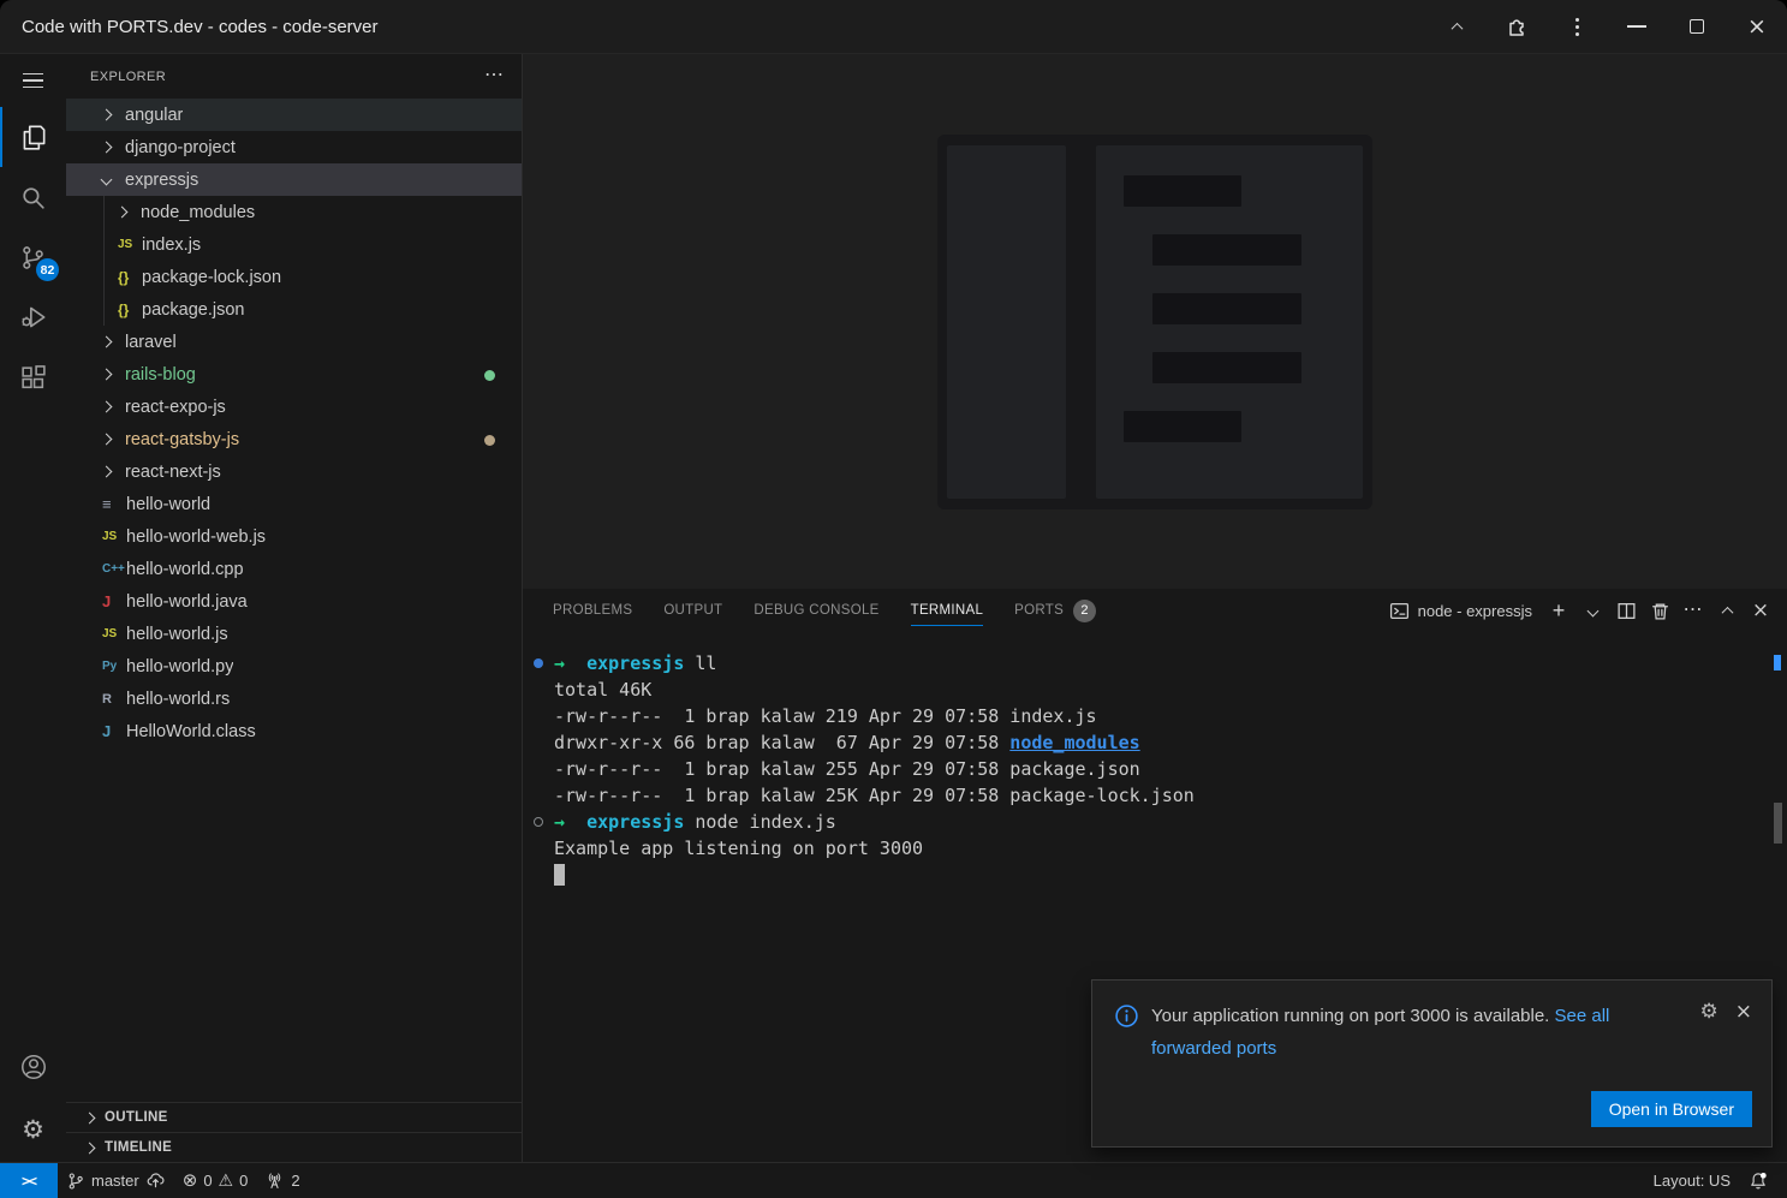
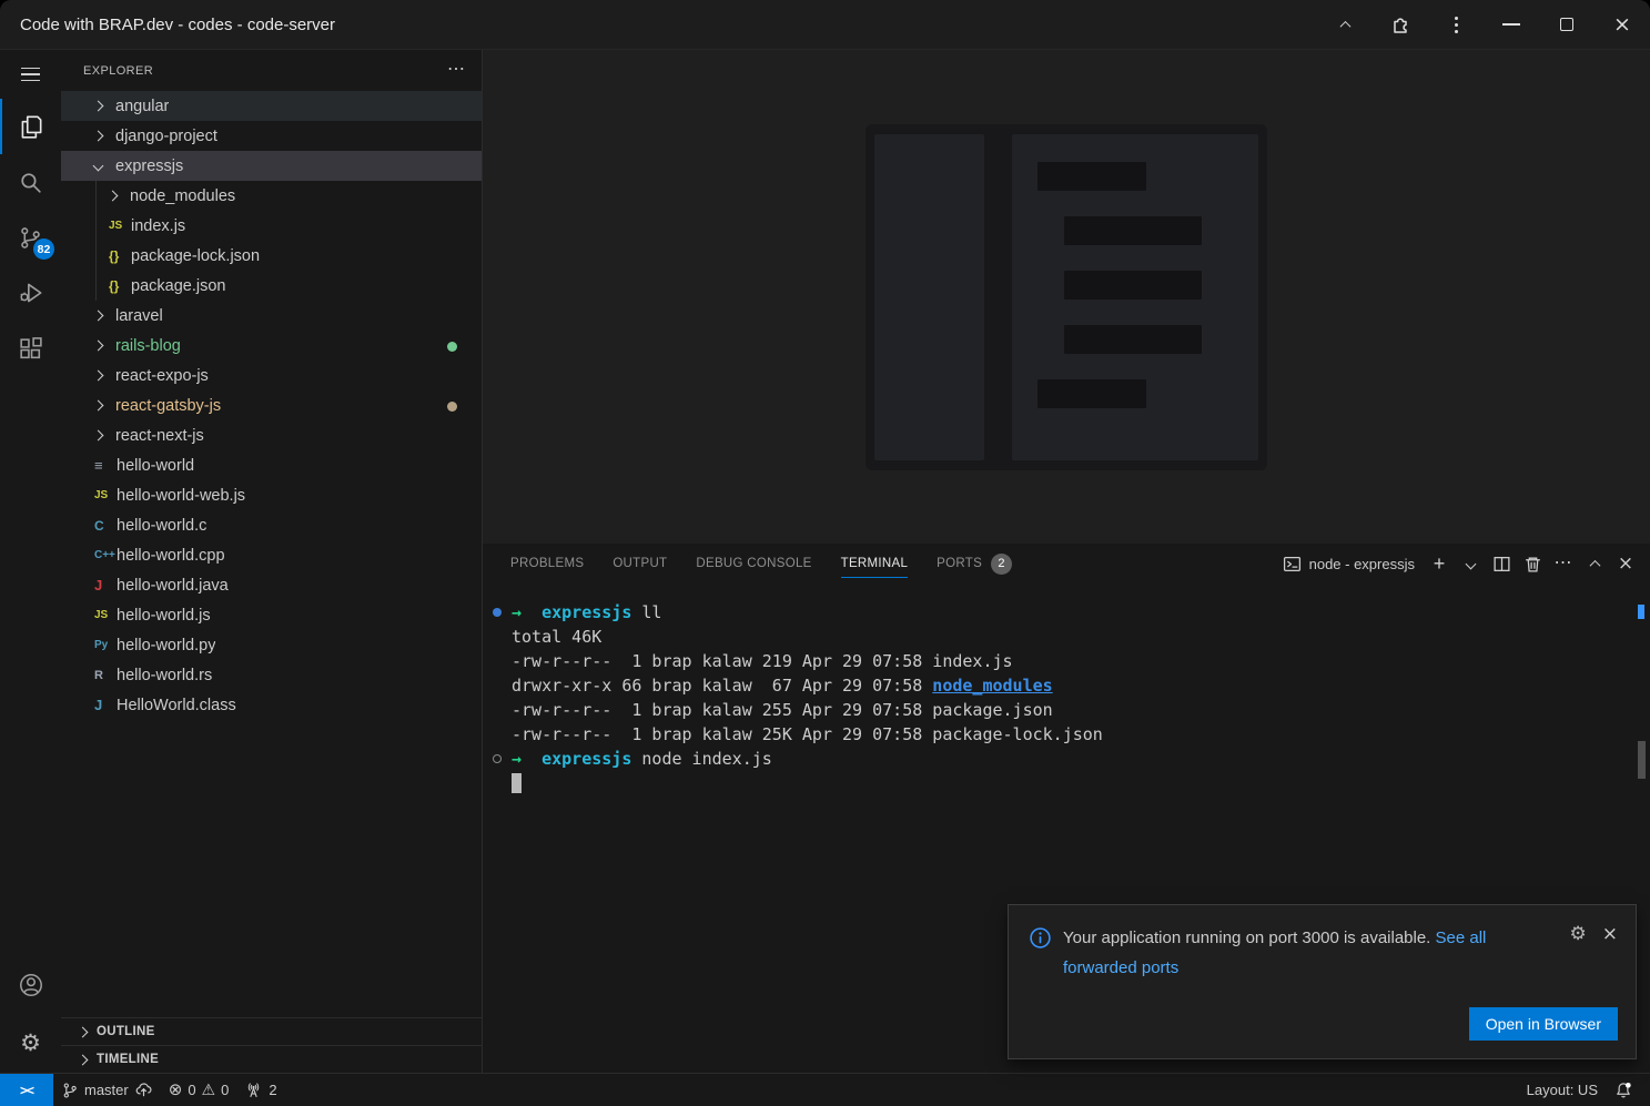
- Code with PORTS.dev - codes - code-server
+ Code with BRAP.dev - codes - code-server
  ×
  82
  ⚙
  EXPLORER
  ⋯
  angular
  django-project
  expressjs
  node_modules
  JS
  index.js
  {}
  package-lock.json
  {}
  package.json
  laravel
  rails-blog
  react-expo-js
  react-gatsby-js
  react-next-js
  ≡
  hello-world
  JS
  hello-world-web.js
+ C
+ hello-world.c
  C++
  hello-world.cpp
  J
  hello-world.java
  JS
  hello-world.js
  Py
  hello-world.py
  R
  hello-world.rs
  J
  HelloWorld.class
  OUTLINE
  TIMELINE
  PROBLEMS
  OUTPUT
  DEBUG CONSOLE
  TERMINAL
  PORTS
  2
  node - expressjs
  +
  ⋯
  ×
  → expressjs ll
  total 46K
  -rw-r--r-- 1 brap kalaw 219 Apr 29 07:58 index.js
  drwxr-xr-x 66 brap kalaw 67 Apr 29 07:58 node_modules
  -rw-r--r-- 1 brap kalaw 255 Apr 29 07:58 package.json
  -rw-r--r-- 1 brap kalaw 25K Apr 29 07:58 package-lock.json
  → expressjs node index.js
- Example app listening on port 3000
  ><
  master
  ⊗
  0
  ⚠
  0
  2
  Layout: US
  Your application running on port 3000 is available. See all forwarded ports
  ⚙
  ×
  Open in Browser
